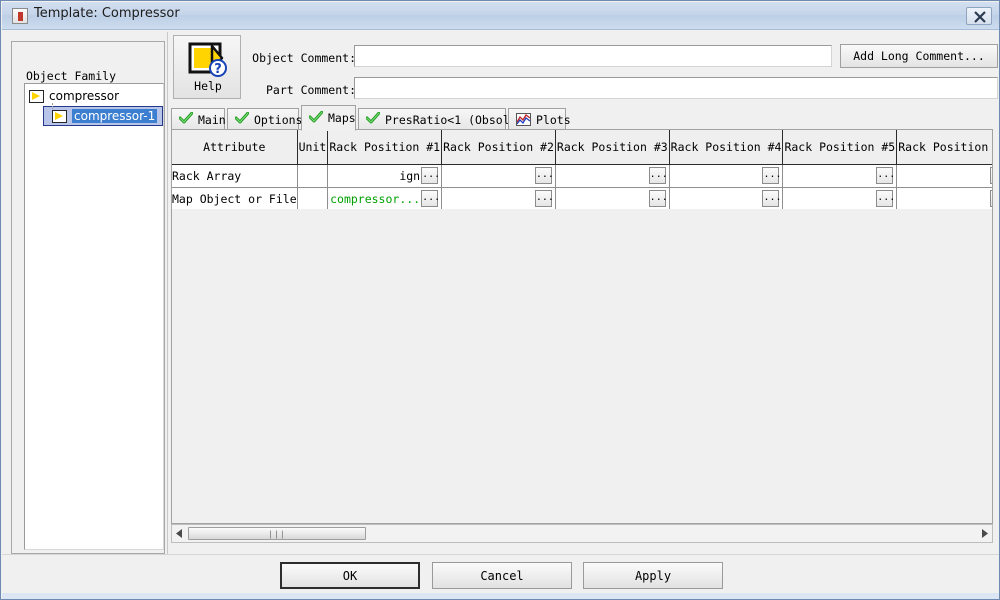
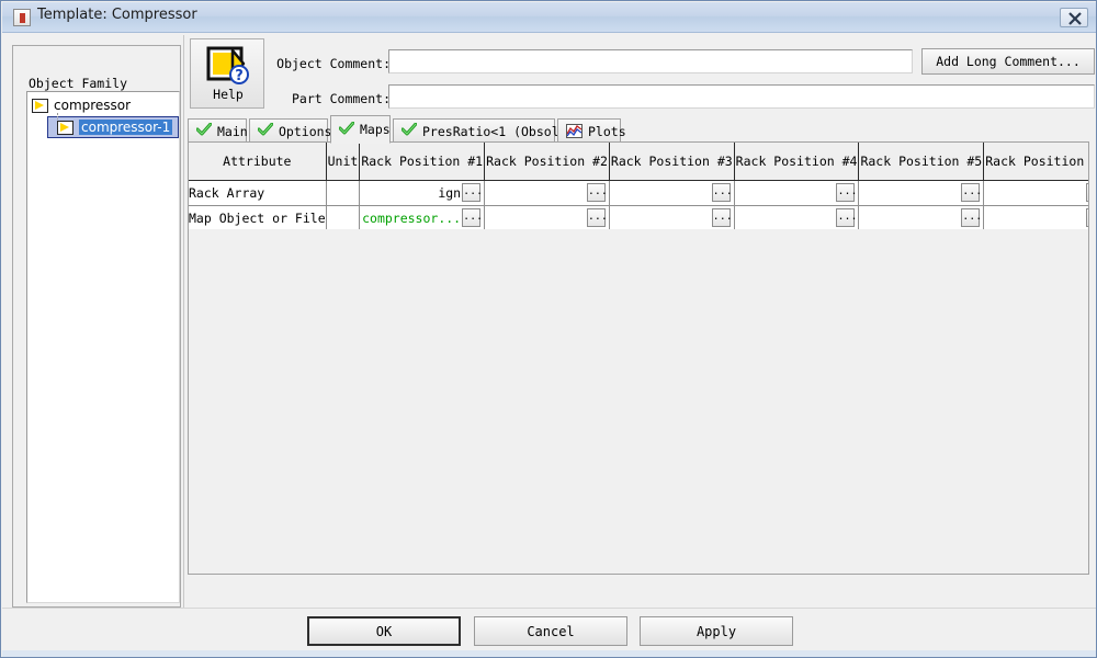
  Template: Compressor
  Object Family
  compressor
  compressor-1
  ?
  Help
  Object Comment:
  Part Comment:
  Add Long Comment...
  Main
  Options
  Maps
  PresRatio<1 (Obsol
  Plots
  Attribute	Unit	Rack Position #1	Rack Position #2	Rack Position #3	Rack Position #4	Rack Position #5	Rack Position
  Rack Array		ign ...	...	...	...	...
  Map Object or File		compressor... ...	...	...	...	...
- |||
  OK
  Cancel
  Apply
